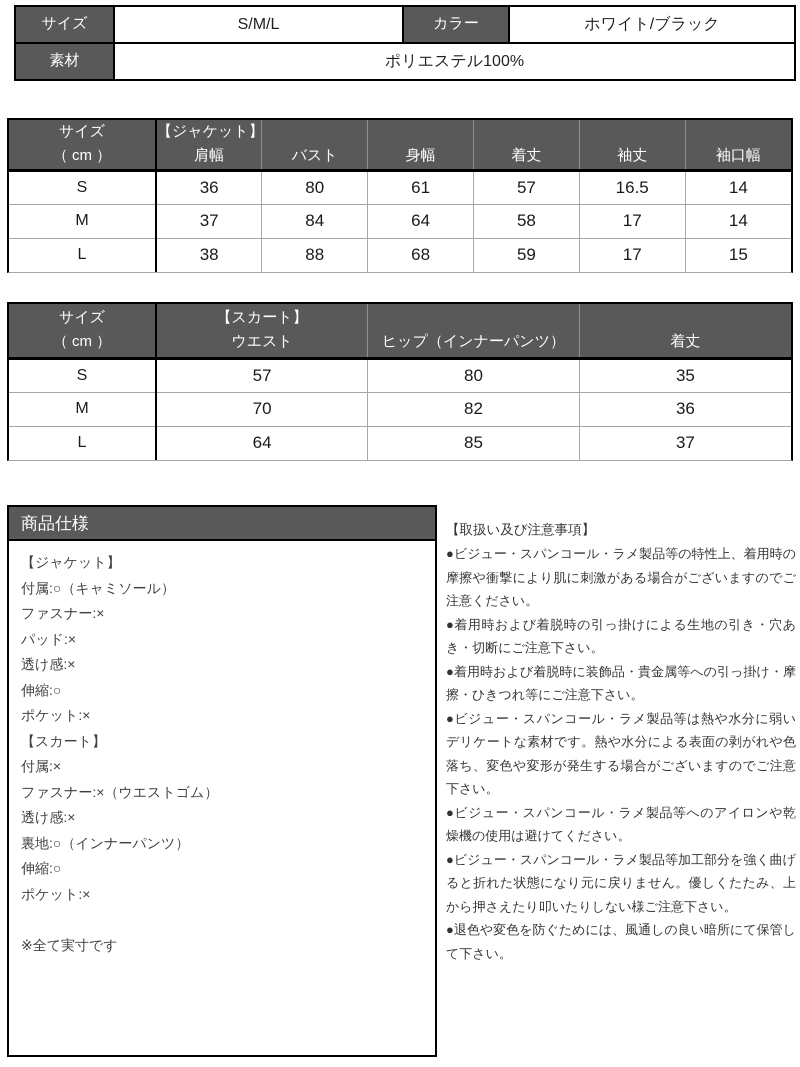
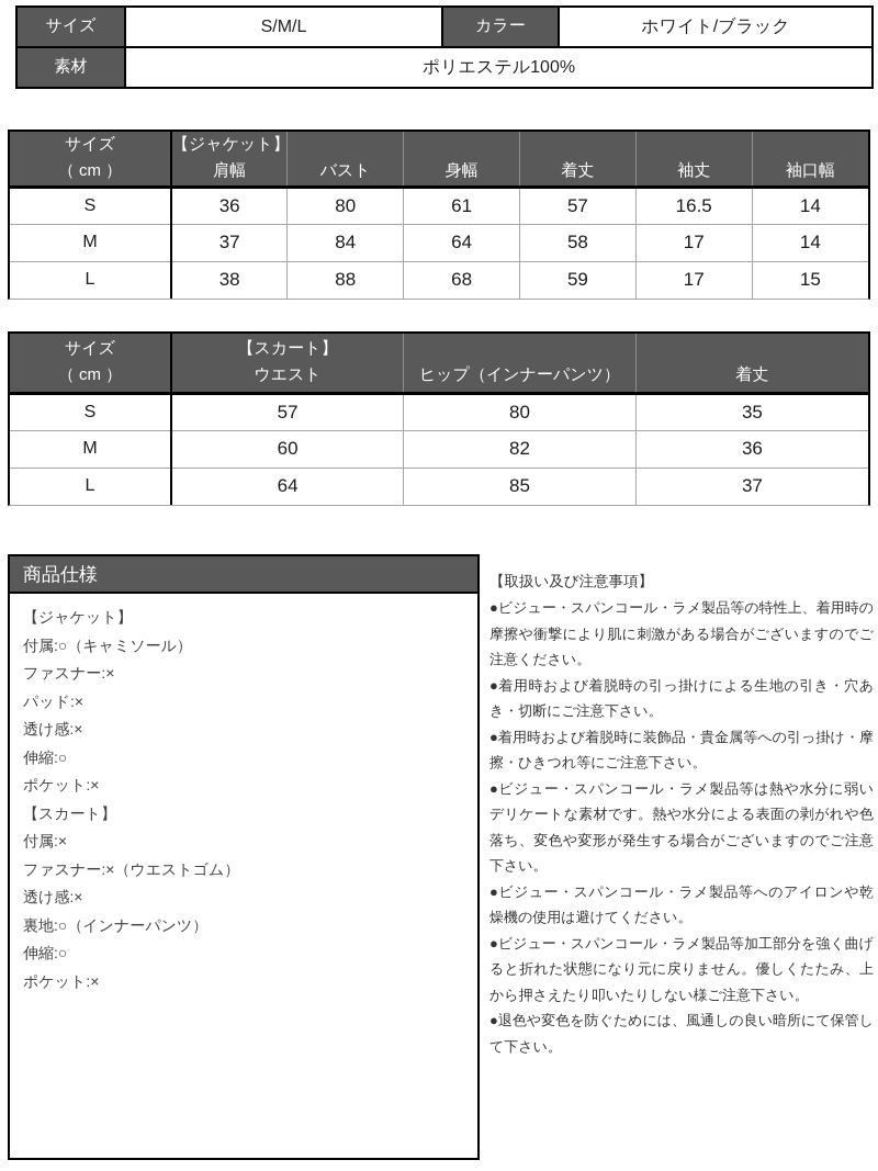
  サイズ	S/M/L	カラー	ホワイト/ブラック
  素材	ポリエステル100%
  サイズ （ cm ）	【ジャケット】 肩幅	バスト	身幅	着丈	袖丈	袖口幅
  S	36	80	61	57	16.5	14
  M	37	84	64	58	17	14
  L	38	88	68	59	17	15
  サイズ （ cm ）	【スカート】 ウエスト	ヒップ（インナーパンツ）	着丈
  S	57	80	35
- M	70	82	36
+ M	60	82	36
  L	64	85	37
  商品仕様
  【ジャケット】
  付属:○（キャミソール）
  ファスナー:×
  パッド:×
  透け感:×
  伸縮:○
  ポケット:×
  【スカート】
  付属:×
  ファスナー:×（ウエストゴム）
  透け感:×
  裏地:○（インナーパンツ）
  伸縮:○
  ポケット:×
- ※全て実寸です
  【取扱い及び注意事項】
  ●ビジュー・スパンコール・ラメ製品等の特性上、着用時の摩擦や衝撃により肌に刺激がある場合がございますのでご注意ください。
  ●着用時および着脱時の引っ掛けによる生地の引き・穴あき・切断にご注意下さい。
  ●着用時および着脱時に装飾品・貴金属等への引っ掛け・摩擦・ひきつれ等にご注意下さい。
  ●ビジュー・スパンコール・ラメ製品等は熱や水分に弱いデリケートな素材です。熱や水分による表面の剥がれや色落ち、変色や変形が発生する場合がございますのでご注意下さい。
  ●ビジュー・スパンコール・ラメ製品等へのアイロンや乾燥機の使用は避けてください。
  ●ビジュー・スパンコール・ラメ製品等加工部分を強く曲げると折れた状態になり元に戻りません。優しくたたみ、上から押さえたり叩いたりしない様ご注意下さい。
  ●退色や変色を防ぐためには、風通しの良い暗所にて保管して下さい。
